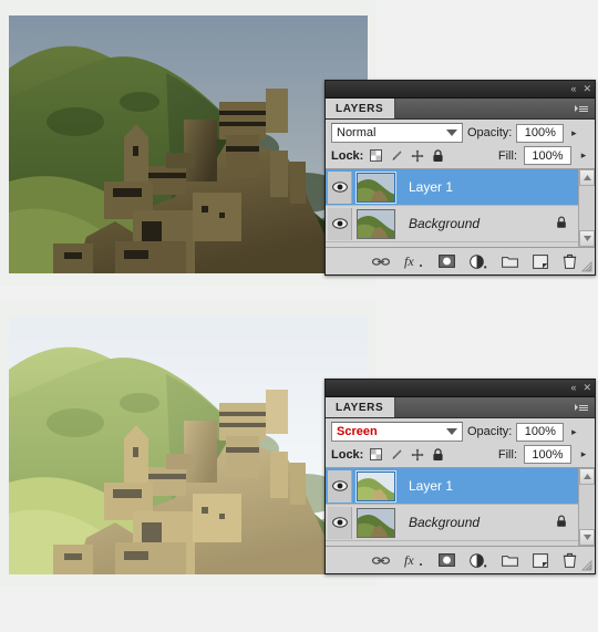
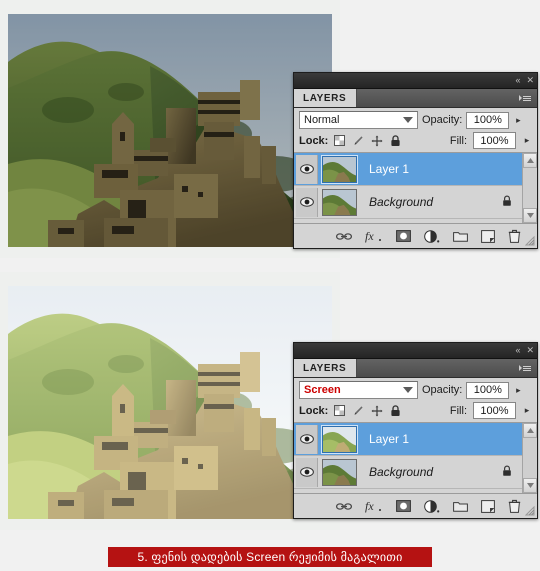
  «
  ✕
  LAYERS
  Normal
  Opacity:
  100%
  ▸
  Lock:
  Fill:
  100%
  ▸
  Layer 1
  Background
  fx
  «
  ✕
  LAYERS
  Screen
  Opacity:
  100%
  ▸
  Lock:
  Fill:
  100%
  ▸
  Layer 1
  Background
  fx
+ 5. ფენის დადების Screen რეჟიმის მაგალითი
